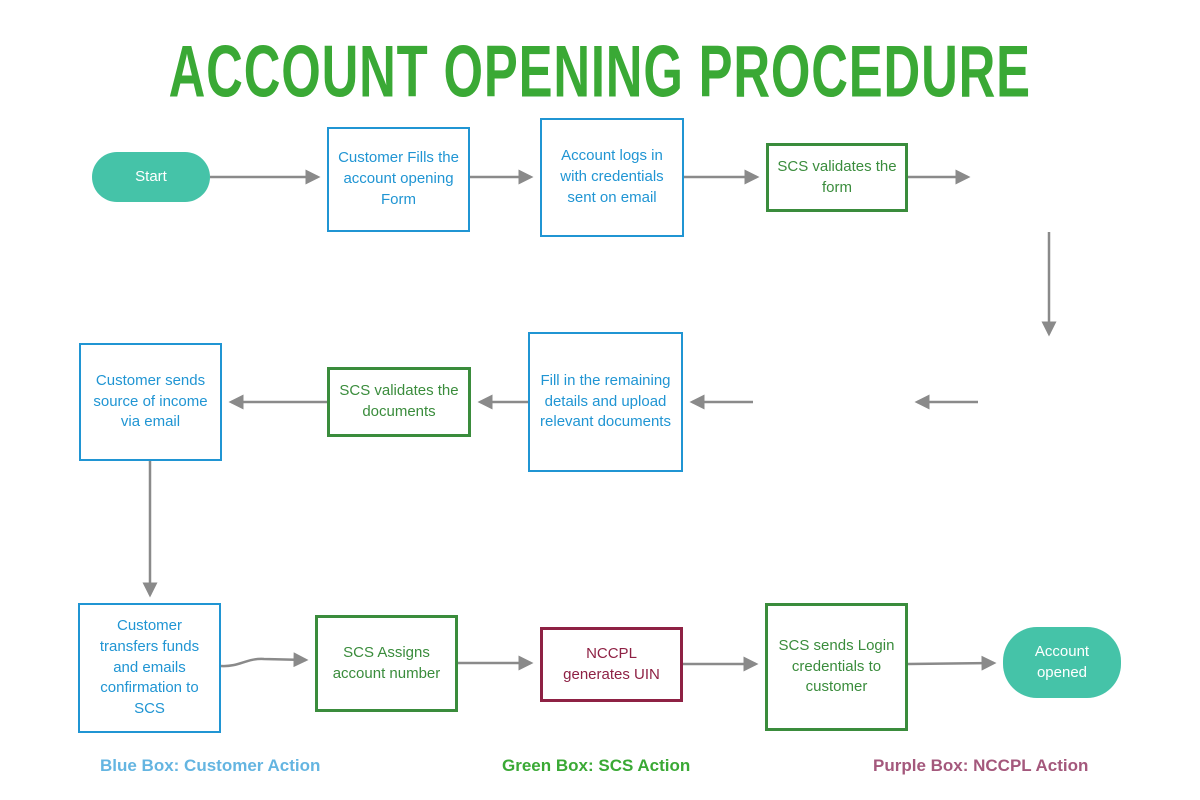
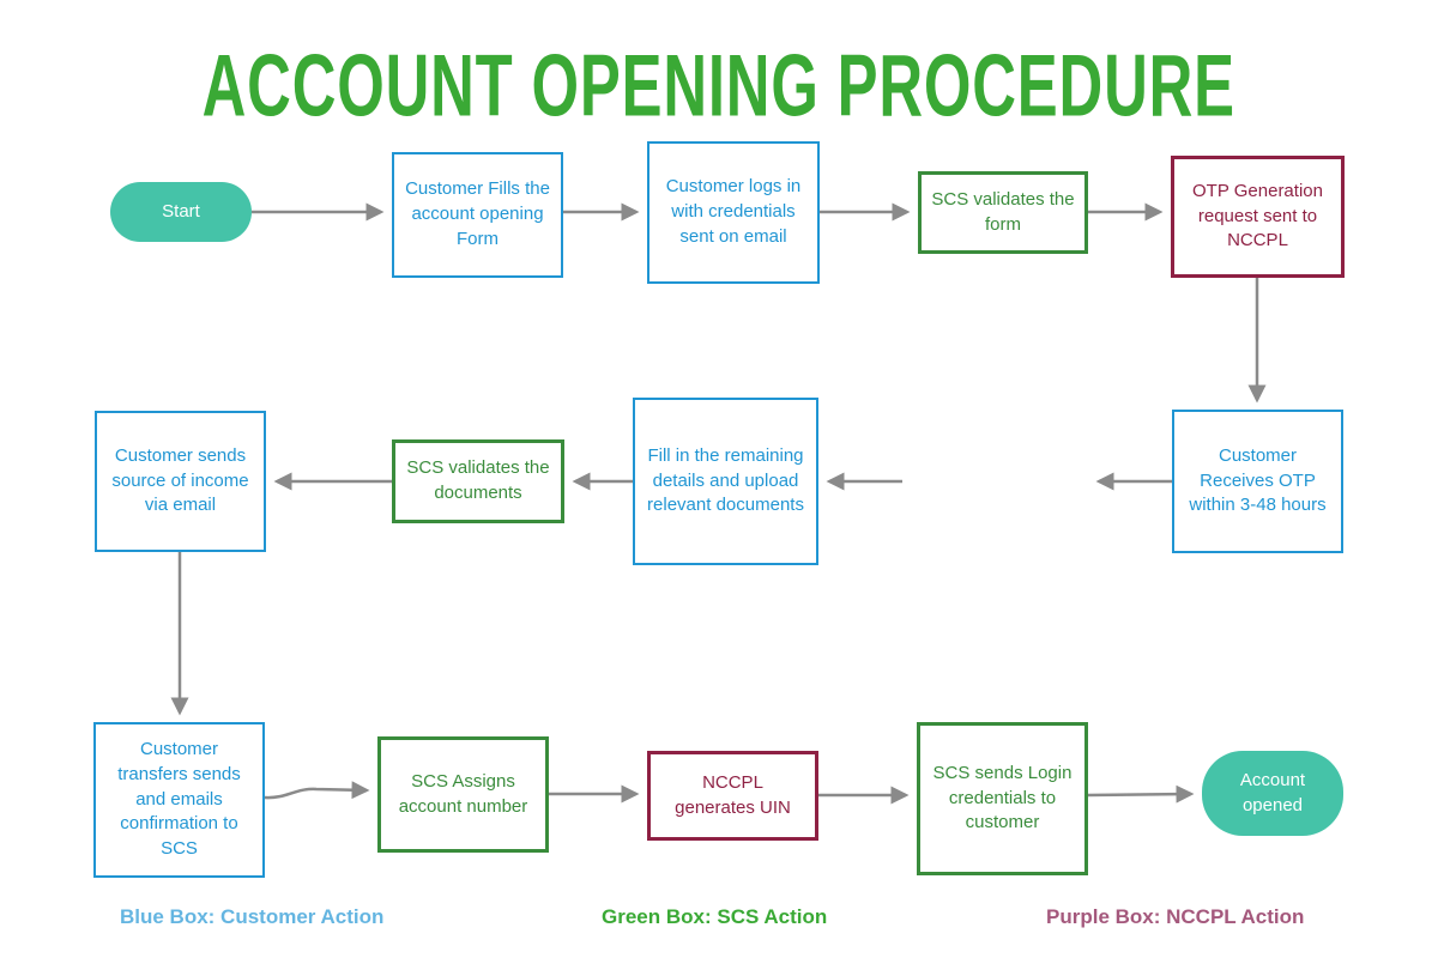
  ACCOUNT OPENING PROCEDURE
  Start
  Customer Fills the account opening Form
- Account logs in with credentials sent on email
+ Customer logs in with credentials sent on email
  SCS validates the form
+ OTP Generation request sent to NCCPL
+ Customer Receives OTP within 3-48 hours
  Fill in the remaining details and upload relevant documents
  SCS validates the documents
  Customer sends source of income via email
- Customer transfers funds and emails confirmation to SCS
+ Customer transfers sends and emails confirmation to SCS
  SCS Assigns account number
  NCCPL generates UIN
  SCS sends Login credentials to customer
  Account opened
  Blue Box: Customer Action
  Green Box: SCS Action
  Purple Box: NCCPL Action
